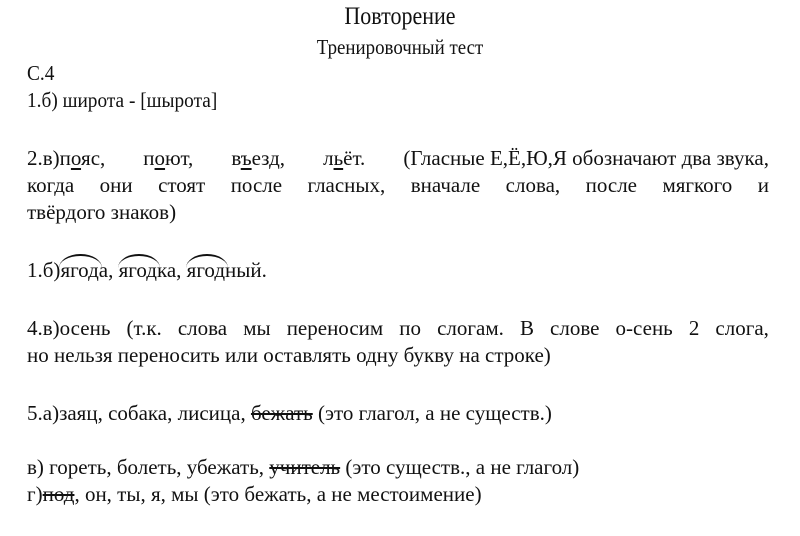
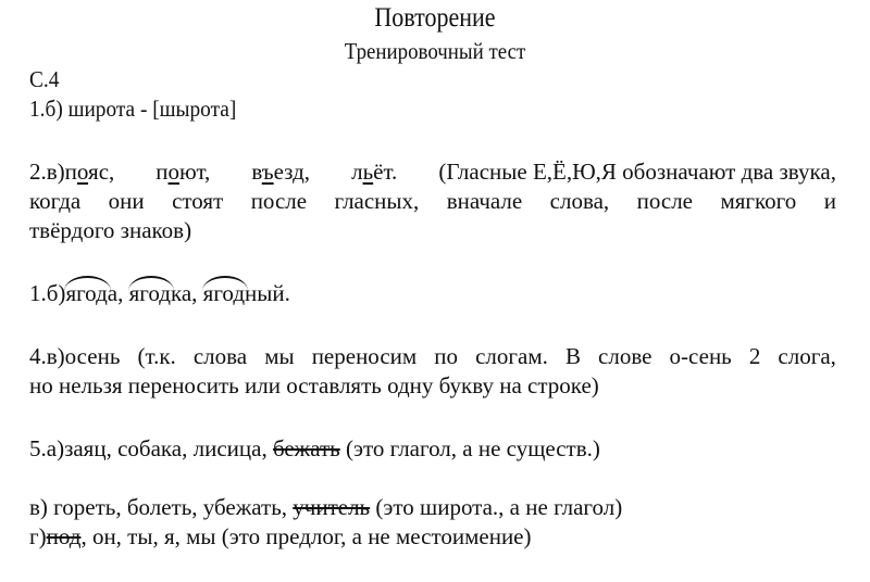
  Повторение
  Тренировочный тест
  С.4
  1.б) широта - [шырота]
  2.в)пояс,
  поют,
  въезд,
  льёт.
  (Гласные Е,Ё,Ю,Я обозначают два звука,
  когда
  они
  стоят
  после
  гласных,
  вначале
  слова,
  после
  мягкого
  и
  твёрдого знаков)
  1.б)ягода, ягодка, ягодный.
  4.в)осень
  (т.к.
  слова
  мы
  переносим
  по
  слогам.
  В
  слове
  о-сень
  2
  слога,
  но нельзя переносить или оставлять одну букву на строке)
  5.а)заяц, собака, лисица, бежать (это глагол, а не существ.)
- в) гореть, болеть, убежать, учитель (это существ., а не глагол)
+ в) гореть, болеть, убежать, учитель (это широта., а не глагол)
- г)под, он, ты, я, мы (это бежать, а не местоимение)
+ г)под, он, ты, я, мы (это предлог, а не местоимение)
